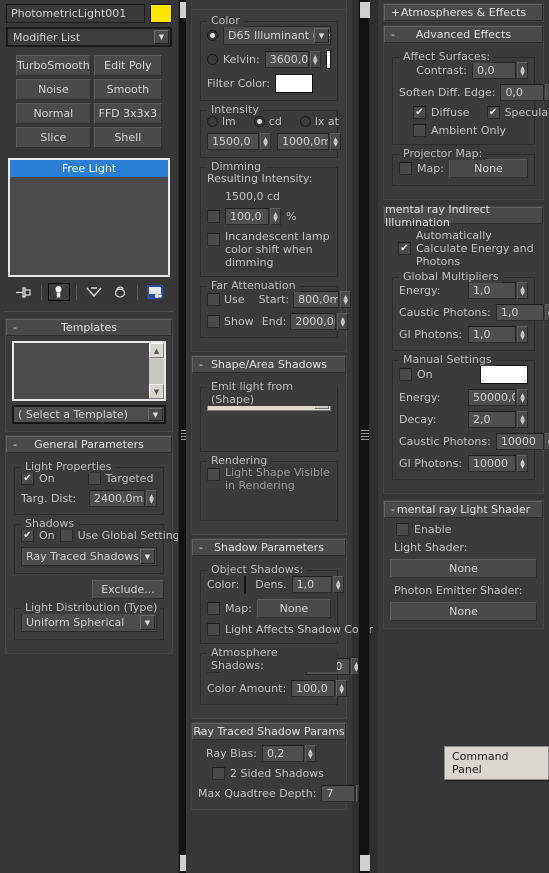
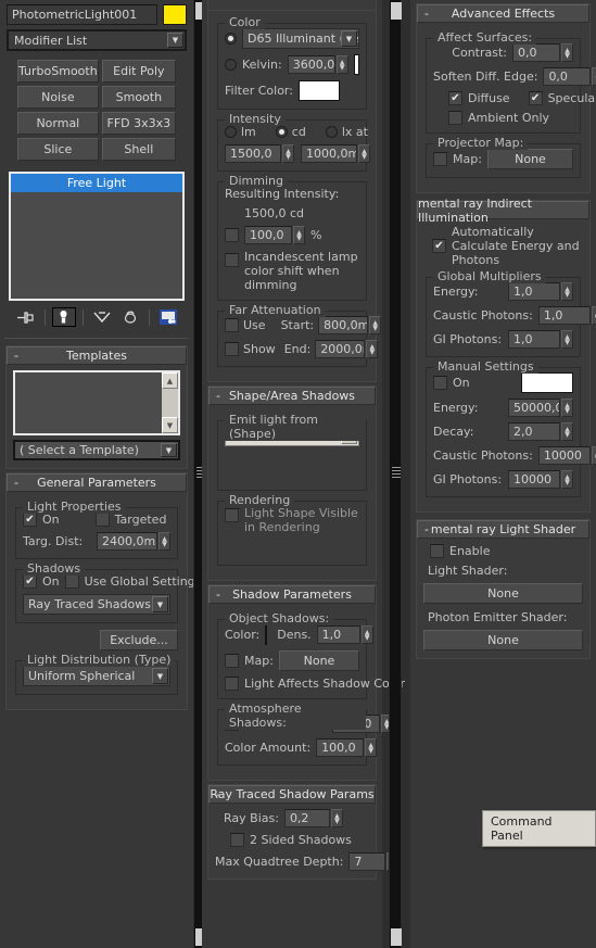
  PhotometricLight001
  Modifier List
  ▼
  TurboSmooth
  Edit Poly
  Noise
  Smooth
  Normal
  FFD 3x3x3
  Slice
  Shell
  Free Light
  -
  Templates
  ▲
  ▼
  ( Select a Template)
  ▼
  -
  General Parameters
  Light Properties
  ✔
  On
  Targeted
  Targ. Dist:
  2400,0m
  Shadows
  ✔
  On
  Use Global Setting
  Ray Traced Shadows
  ▼
  Exclude...
  Light Distribution (Type)
  Uniform Spherical
  ▼
  Color
  ▼
  Kelvin:
  3600,0
  Filter Color:
  Intensity
  lm
  cd
  lx at
  1500,0
  1000,0m
  Dimming
  Resulting Intensity:
  1500,0 cd
  100,0
  %
  Incandescent lamp color shift when dimming
  Far Attenuation
  Use
  Start:
  800,0m
  Show
  End:
  2000,0
  -
  Shape/Area Shadows
  Emit light from (Shape)
  Rendering
  Light Shape Visible in Rendering
  -
  Shadow Parameters
  Object Shadows:
  Color:
  Dens.
  1,0
  Map:
  None
  Light Affects Shadow Cor
  Atmosphere Shadows:
  Color Amount:
  100,0
  -
  Ray Traced Shadow Params
  Ray Bias:
  0,2
  2 Sided Shadows
  Max Quadtree Depth:
  7
- +
- Atmospheres & Effects
  -
  Advanced Effects
  Affect Surfaces:
  Contrast:
  0,0
  Soften Diff. Edge:
  0,0
  ✔
  Diffuse
  ✔
  Specula
  Ambient Only
  Projector Map:
  Map:
  None
  mental ray Indirect Illumination
  ✔
  Automatically Calculate Energy and Photons
  Global Multipliers
  Energy:
  1,0
  Caustic Photons:
  1,0
  GI Photons:
  1,0
  Manual Settings
  On
  Energy:
  50000,0
  Decay:
  2,0
  Caustic Photons:
  10000
  GI Photons:
  10000
  -
  mental ray Light Shader
  Enable
  Light Shader:
  None
  Photon Emitter Shader:
  None
  Command Panel
